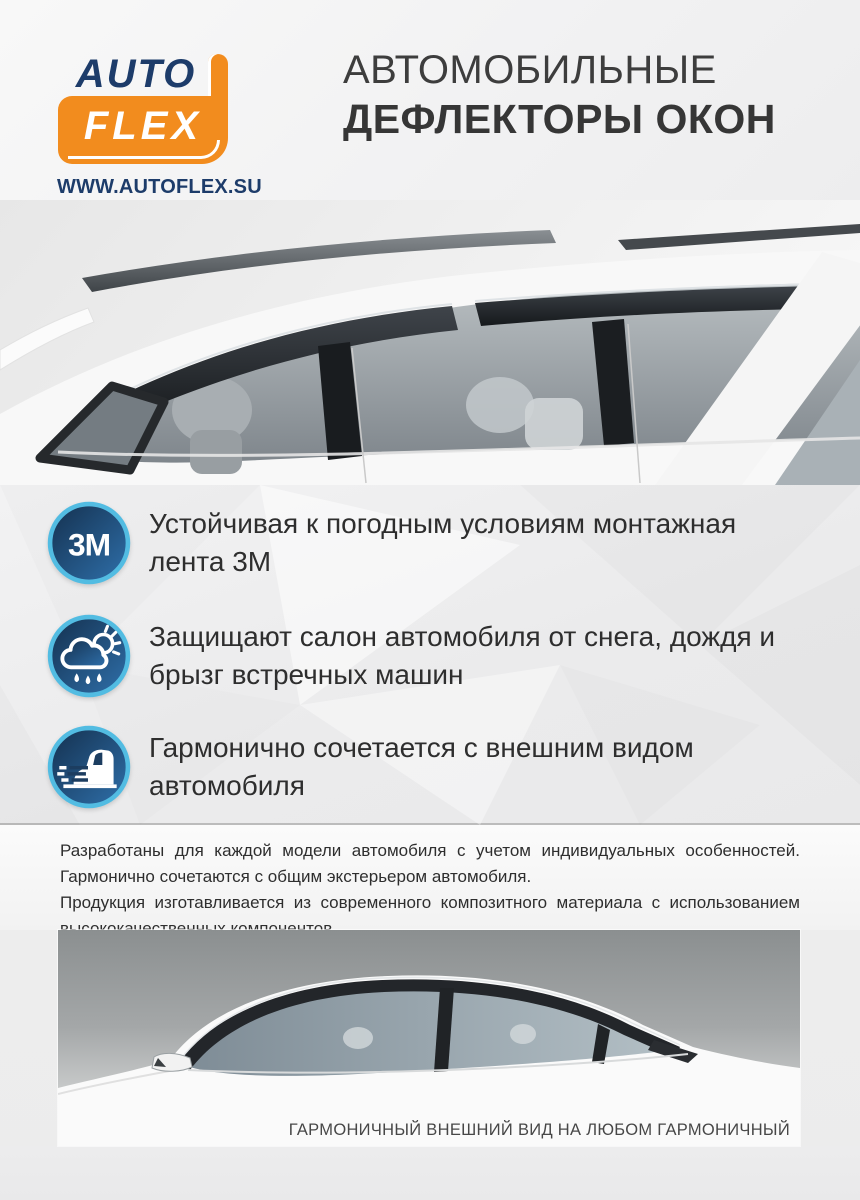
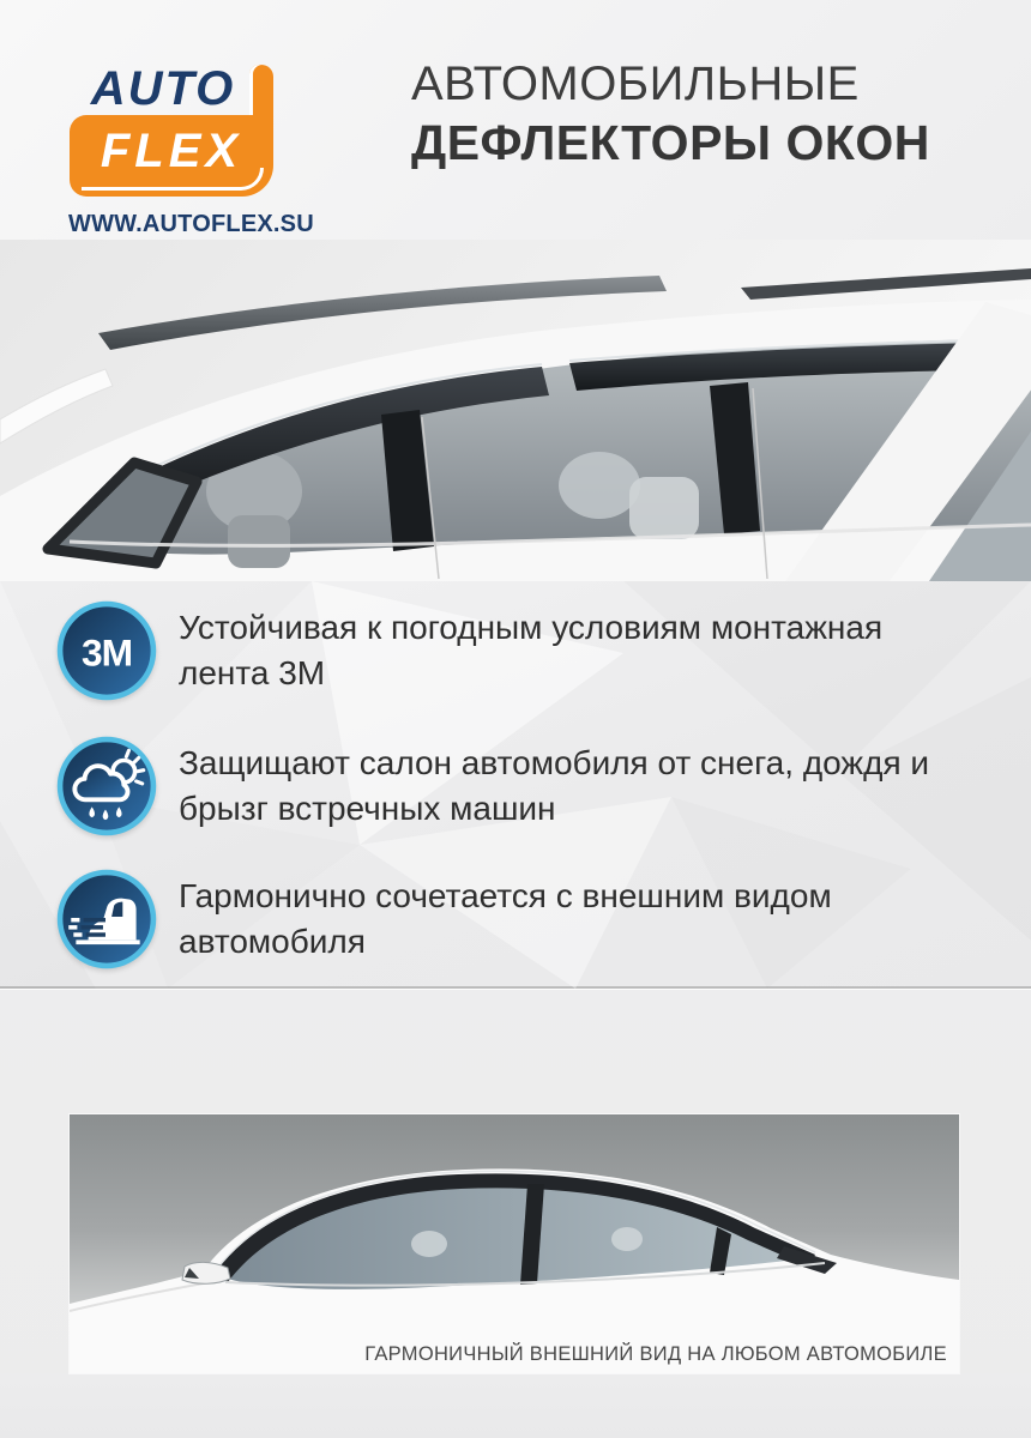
  AUTO
  FLEX
  WWW.AUTOFLEX.SU
  АВТОМОБИЛЬНЫЕ
  ДЕФЛЕКТОРЫ ОКОН
  3M
  Устойчивая к погодным условиям монтажная
  лента 3М
  Защищают салон автомобиля от снега, дождя и
  брызг встречных машин
  Гармонично сочетается с внешним видом
  автомобиля
- Разработаны для каждой модели автомобиля с учетом индивидуальных особенностей. Гармонично сочетаются с общим экстерьером автомобиля.
- Продукция изготавливается из современного композитного материала с использованием высококачественных компонентов.
- ГАРМОНИЧНЫЙ ВНЕШНИЙ ВИД НА ЛЮБОМ ГАРМОНИЧНЫЙ
+ ГАРМОНИЧНЫЙ ВНЕШНИЙ ВИД НА ЛЮБОМ АВТОМОБИЛЕ
